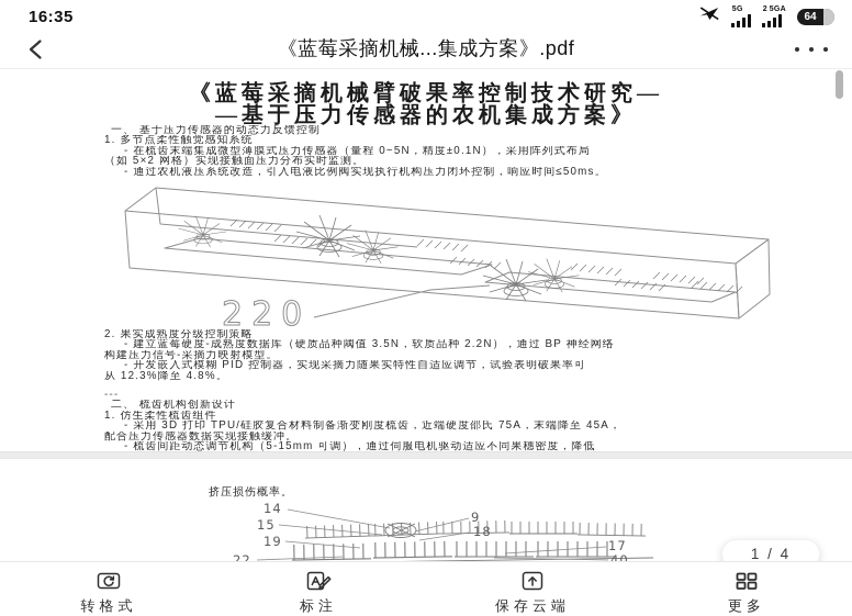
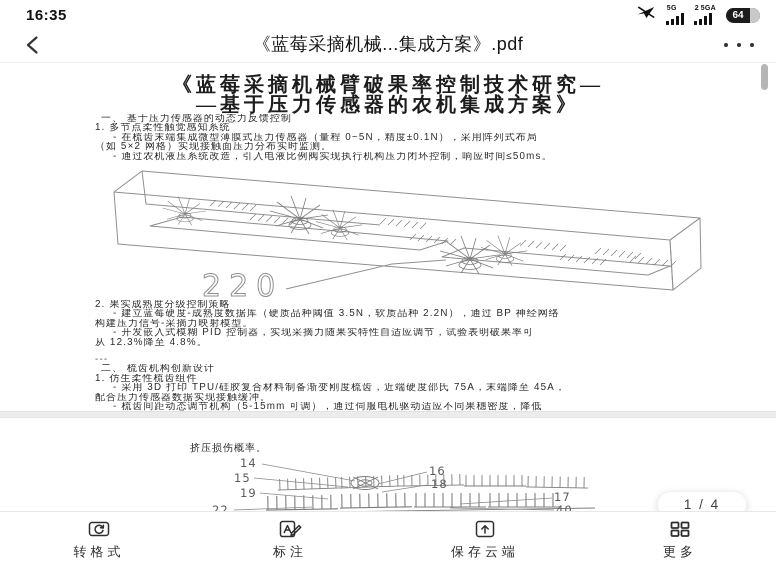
  16:35
  64
  《蓝莓采摘机械...集成方案》.pdf
  《蓝莓采摘机械臂破果率控制技术研究—
  —基于压力传感器的农机集成方案》
  一、 基于压力传感器的动态力反馈控制
  1. 多节点柔性触觉感知系统
  - 在梳齿末端集成微型薄膜式压力传感器（量程 0~5N，精度±0.1N），采用阵列式布局
  （如 5×2 网格）实现接触面压力分布实时监测。
  - 通过农机液压系统改造，引入电液比例阀实现执行机构压力闭环控制，响应时间≤50ms。
  220
  2. 果实成熟度分级控制策略
  - 建立蓝莓硬度-成熟度数据库（硬质品种阈值 3.5N，软质品种 2.2N），通过 BP 神经网络
  构建压力信号-采摘力映射模型。
  - 开发嵌入式模糊 PID 控制器，实现采摘力随果实特性自适应调节，试验表明破果率可
  从 12.3%降至 4.8%。
  ---
  二、 梳齿机构创新设计
  1. 仿生柔性梳齿组件
  - 采用 3D 打印 TPU/硅胶复合材料制备渐变刚度梳齿，近端硬度邵氏 75A，末端降至 45A，
  配合压力传感器数据实现接触缓冲。
  - 梳齿间距动态调节机构（5-15mm 可调），通过伺服电机驱动适应不同果穗密度，降低
  挤压损伤概率。
  14
  15
  19
  22
- 9
+ 16
  18
  17
  40
  1 / 4
  转格式
  标注
  保存云端
  更多
